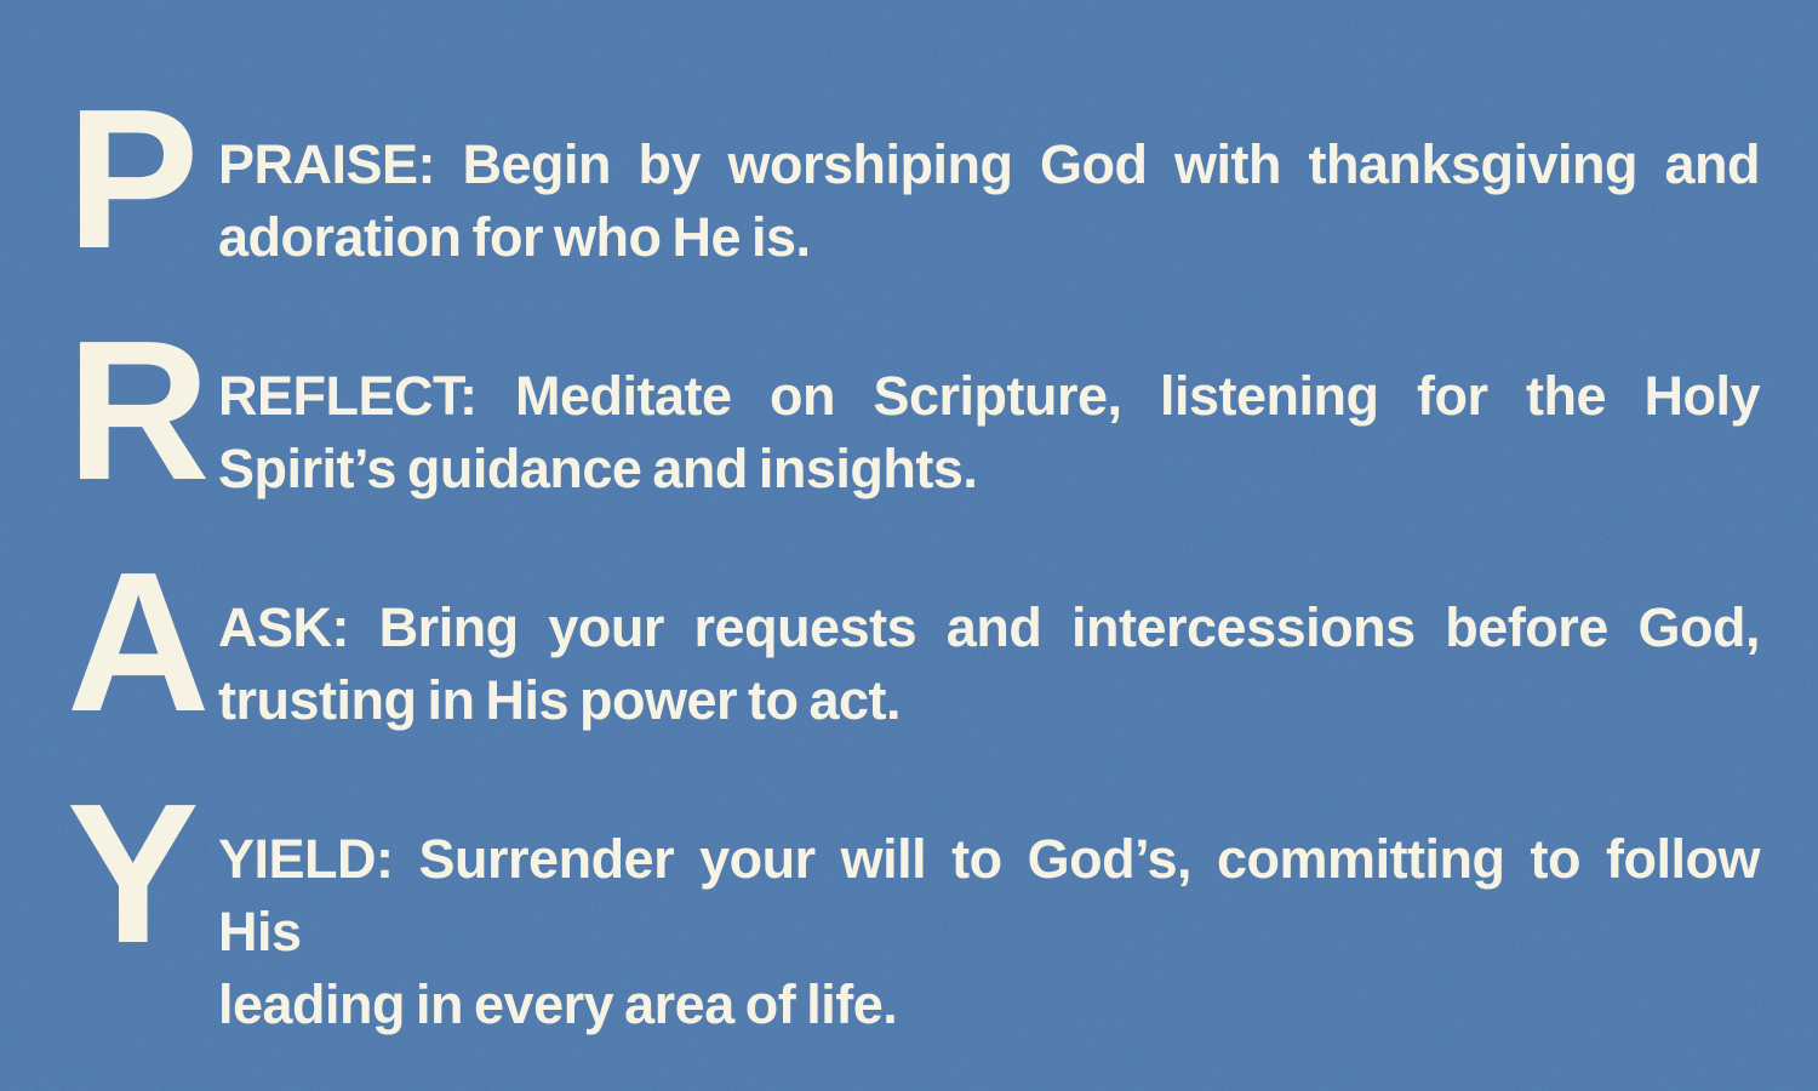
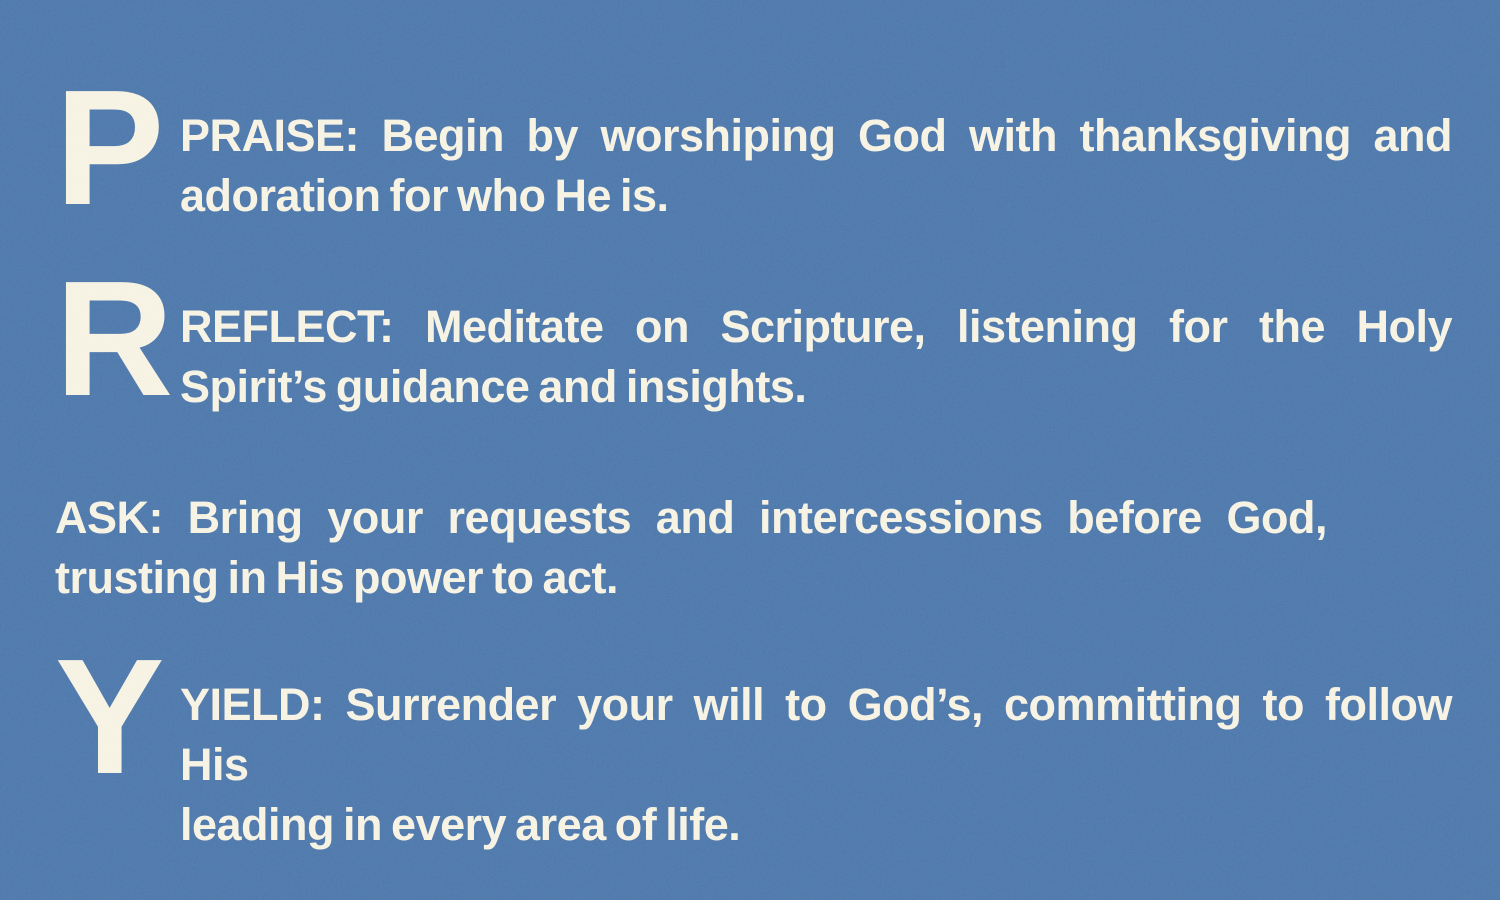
  P
  PRAISE: Begin by worshiping God with thanksgiving and
  adoration for who He is.
  R
  REFLECT: Meditate on Scripture, listening for the Holy
  Spirit’s guidance and insights.
- A
  ASK: Bring your requests and intercessions before God,
  trusting in His power to act.
  Y
  YIELD: Surrender your will to God’s, committing to follow His
  leading in every area of life.
